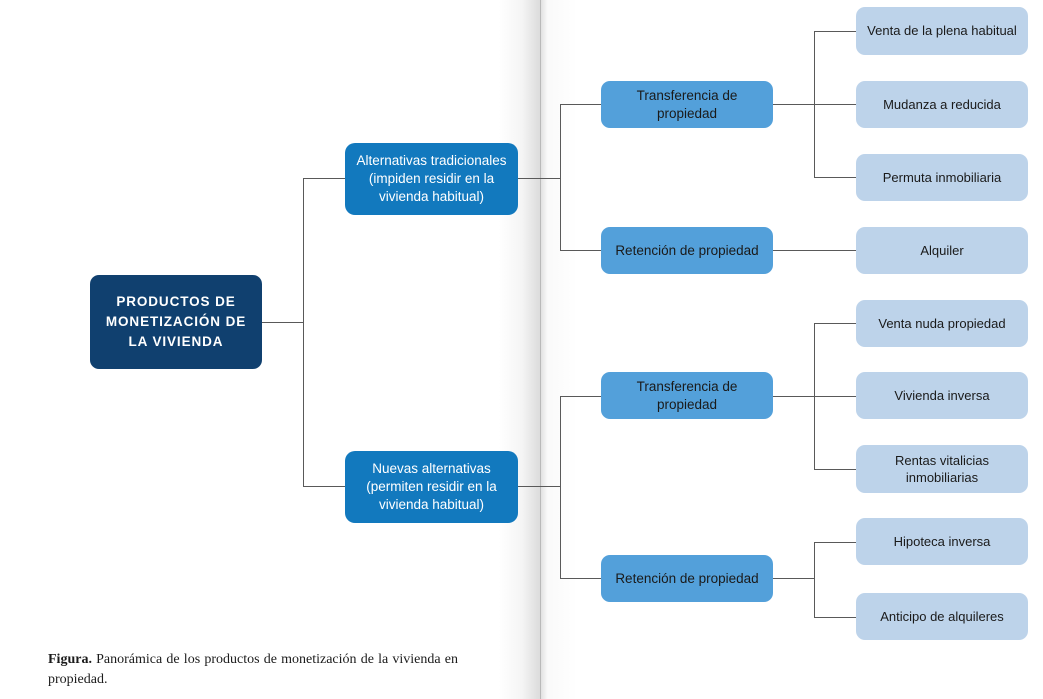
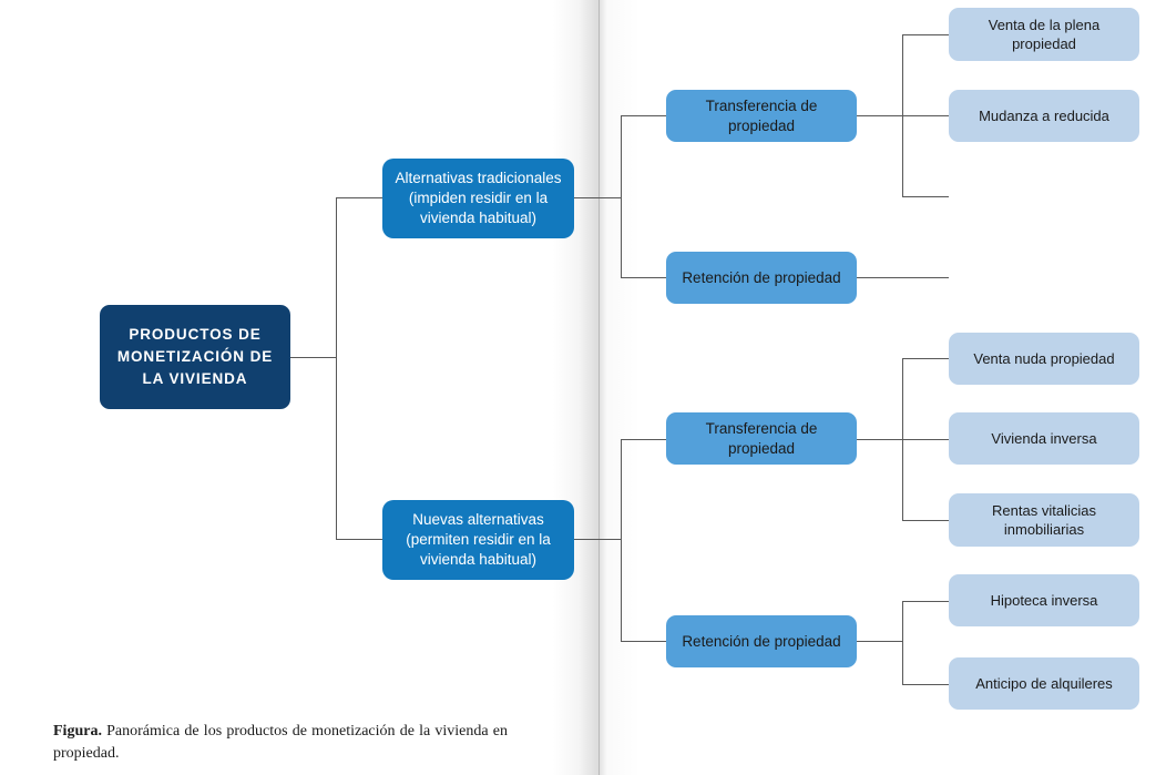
  PRODUCTOS DE MONETIZACIÓN DE LA VIVIENDA
  Alternativas tradicionales (impiden residir en la vivienda habitual)
  Nuevas alternativas (permiten residir en la vivienda habitual)
  Transferencia de propiedad
  Retención de propiedad
  Transferencia de propiedad
  Retención de propiedad
- Venta de la plena habitual
+ Venta de la plena propiedad
  Mudanza a reducida
- Permuta inmobiliaria
- Alquiler
  Venta nuda propiedad
  Vivienda inversa
  Rentas vitalicias inmobiliarias
  Hipoteca inversa
  Anticipo de alquileres
  Figura. Panorámica de los productos de monetización de la vivienda en propiedad.
